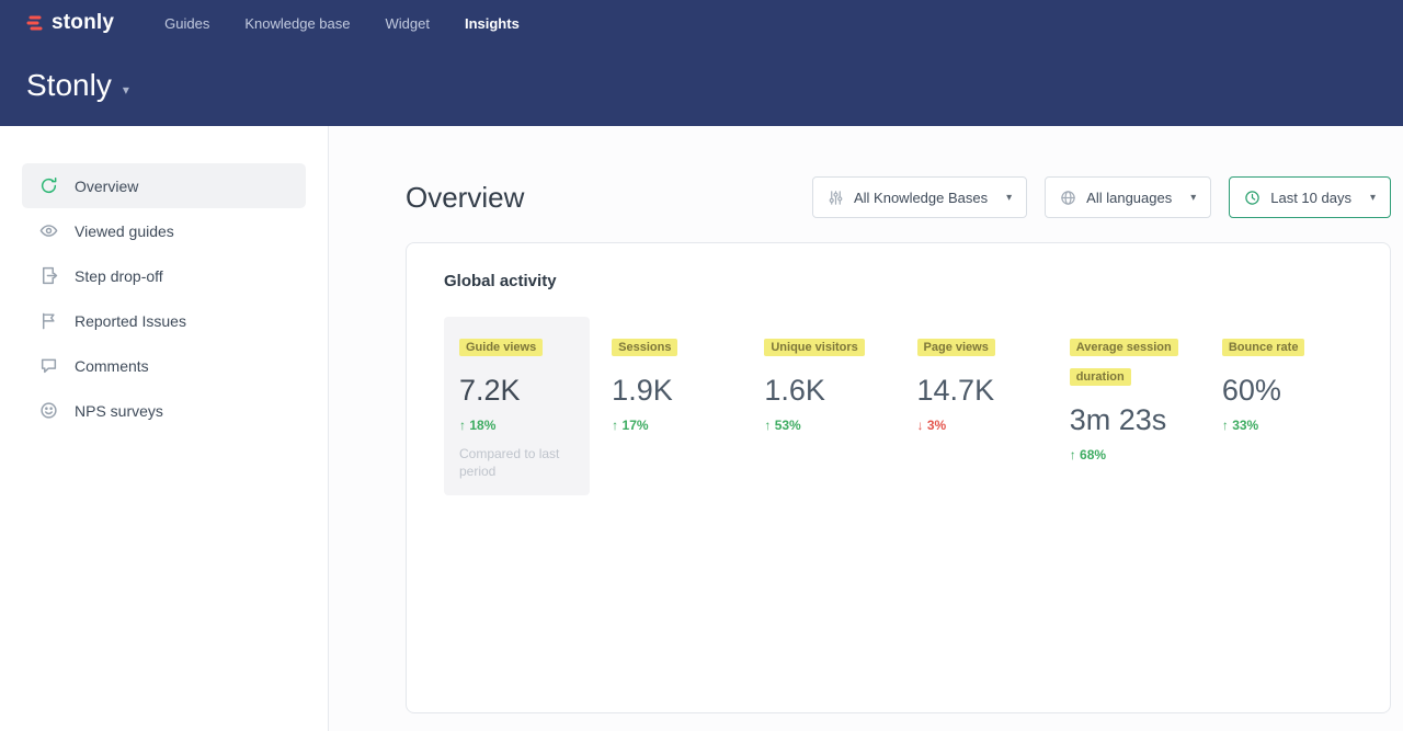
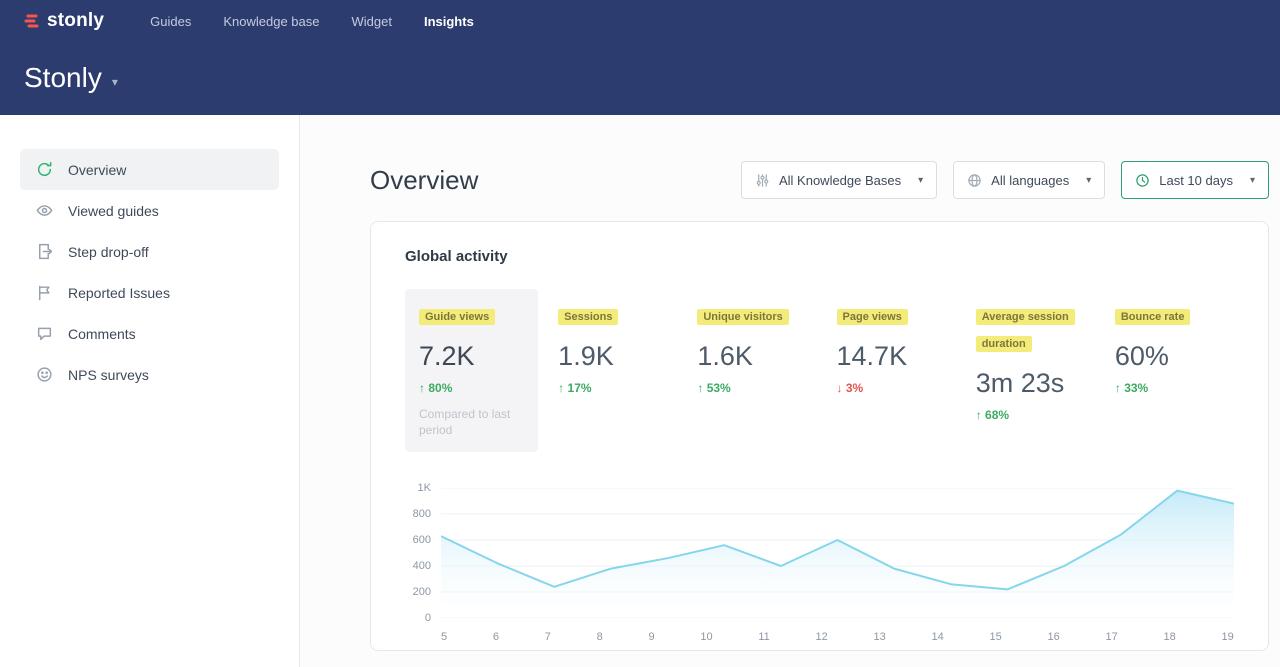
  stonly
  Guides
  Knowledge base
  Widget
  Insights
  Stonly
  ▾
  Overview
  Viewed guides
  Step drop-off
  Reported Issues
  Comments
  NPS surveys
  Overview
  All Knowledge Bases
  ▾
  All languages
  ▾
  Last 10 days
  ▾
  Global activity
  Guide views
  7.2K
- ↑ 18%
+ ↑ 80%
  Compared to last period
  Sessions
  1.9K
  ↑ 17%
  Unique visitors
  1.6K
  ↑ 53%
  Page views
  14.7K
  ↓ 3%
  Average session duration
  3m 23s
  ↑ 68%
  Bounce rate
  60%
  ↑ 33%
+ 0
+ 200
+ 400
+ 600
+ 800
+ 1K
+ 5
+ 6
+ 7
+ 8
+ 9
+ 10
+ 11
+ 12
+ 13
+ 14
+ 15
+ 16
+ 17
+ 18
+ 19
